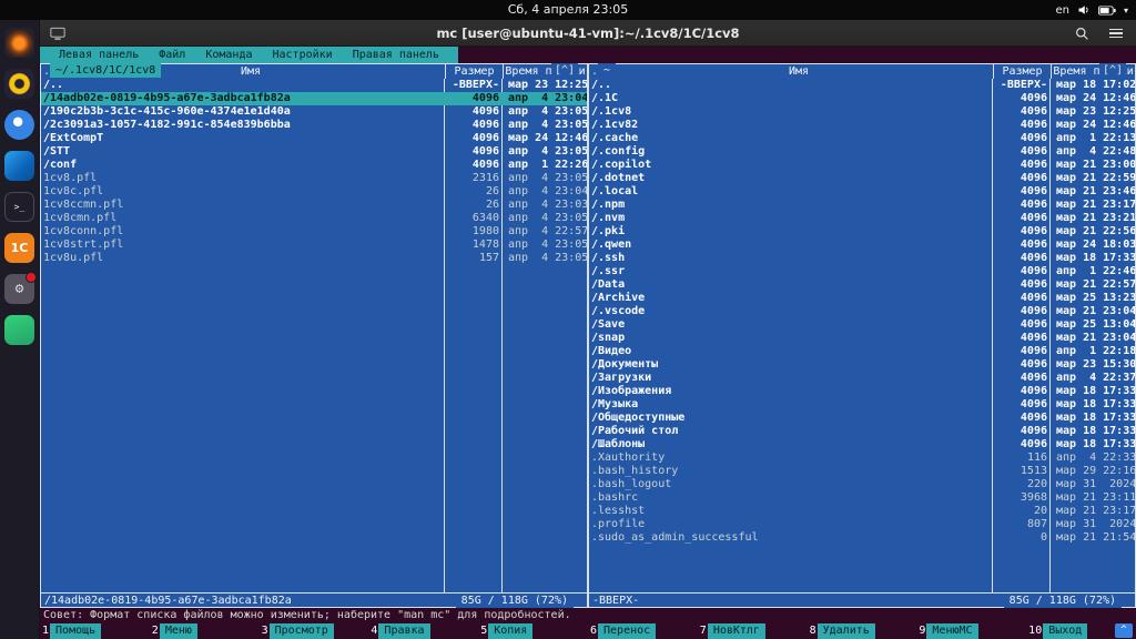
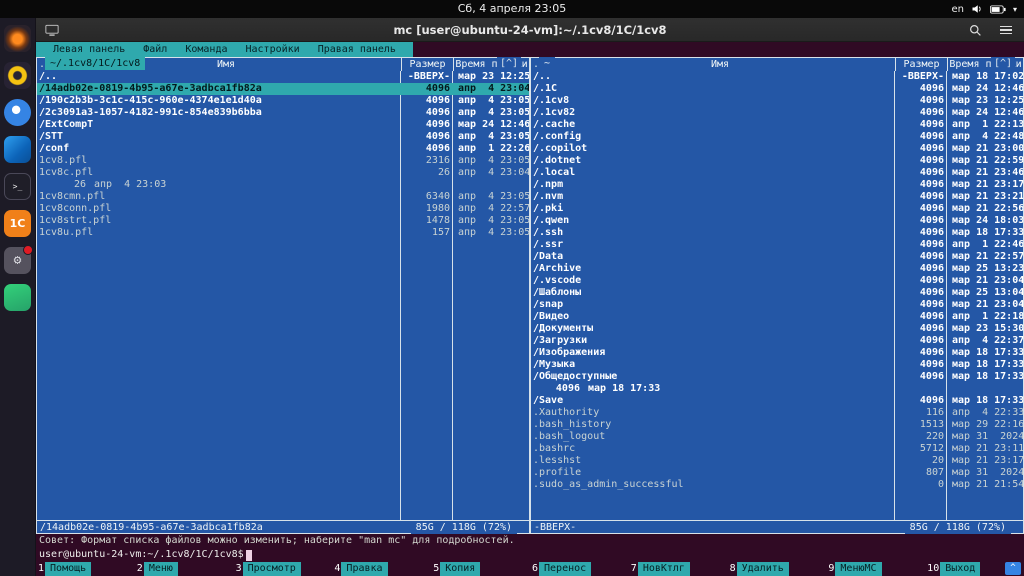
  Сб, 4 апреля 23:05
  en
  ▾
  >_
  1С
  ⚙
- mc [user@ubuntu-41-vm]:~/.1cv8/1C/1cv8
+ mc [user@ubuntu-24-vm]:~/.1cv8/1C/1cv8
  Левая панель
  Файл
  Команда
  Настройки
  Правая панель
  ~/.1cv8/1C/1cv8
  [^]
  Имя
  Размер
  /..
  -ВВЕРХ-
  мар 23 12:25
  /14adb02e-0819-4b95-a67e-3adbca1fb82a
  4096
  апр 4 23:04
  /190c2b3b-3c1c-415c-960e-4374e1e1d40a
  4096
  апр 4 23:05
  /2c3091a3-1057-4182-991c-854e839b6bba
  4096
  апр 4 23:05
  /ExtCompT
  4096
  мар 24 12:46
  /STT
  4096
  апр 4 23:05
  /conf
  4096
  апр 1 22:26
  1cv8.pfl
  2316
  апр 4 23:05
  1cv8c.pfl
  26
  апр 4 23:04
- 1cv8ccmn.pfl
  26
  апр 4 23:03
  1cv8cmn.pfl
  6340
  апр 4 23:05
  1cv8conn.pfl
  1980
  апр 4 22:57
  1cv8strt.pfl
  1478
  апр 4 23:05
  1cv8u.pfl
  157
  апр 4 23:05
  /14adb02e-0819-4b95-a67e-3adbca1fb82a
  85G / 118G (72%)
  ~
  [^]
  Имя
  Размер
  /..
  -ВВЕРХ-
  мар 18 17:02
  /.1C
  4096
  мар 24 12:46
  /.1cv8
  4096
  мар 23 12:25
  /.1cv82
  4096
  мар 24 12:46
  /.cache
  4096
  апр 1 22:13
  /.config
  4096
  апр 4 22:48
  /.copilot
  4096
  мар 21 23:00
  /.dotnet
  4096
  мар 21 22:59
  /.local
  4096
  мар 21 23:46
  /.npm
  4096
  мар 21 23:17
  /.nvm
  4096
  мар 21 23:21
  /.pki
  4096
  мар 21 22:56
  /.qwen
  4096
  мар 24 18:03
  /.ssh
  4096
  мар 18 17:33
  /.ssr
  4096
  апр 1 22:46
  /Data
  4096
  мар 21 22:57
  /Archive
  4096
  мар 25 13:23
  /.vscode
  4096
  мар 21 23:04
- /Save
+ /Шаблоны
  4096
  мар 25 13:04
  /snap
  4096
  мар 21 23:04
  /Видео
  4096
  апр 1 22:18
  /Документы
  4096
  мар 23 15:30
  /Загрузки
  4096
  апр 4 22:37
  /Изображения
  4096
  мар 18 17:33
  /Музыка
  4096
  мар 18 17:33
  /Общедоступные
  4096
  мар 18 17:33
- /Рабочий стол
  4096
  мар 18 17:33
- /Шаблоны
+ /Save
  4096
  мар 18 17:33
  .Xauthority
  116
  апр 4 22:33
  .bash_history
  1513
  мар 29 22:16
  .bash_logout
  220
  мар 31 2024
  .bashrc
- 3968
+ 5712
  мар 21 23:11
  .lesshst
  20
  мар 21 23:17
  .profile
  807
  мар 31 2024
  .sudo_as_admin_successful
  0
  мар 21 21:54
  -ВВЕРХ-
  85G / 118G (72%)
  Совет: Формат списка файлов можно изменить; наберите "man mc" для подробностей.
+ user@ubuntu-24-vm:~/.1cv8/1C/1cv8$
  1
  Помощь
  2
  Меню
  3
  Просмотр
  4
  Правка
  5
  Копия
  6
  Перенос
  7
  НовКтлг
  8
  Удалить
  9
  МенюМС
  10
  Выход
  ^
